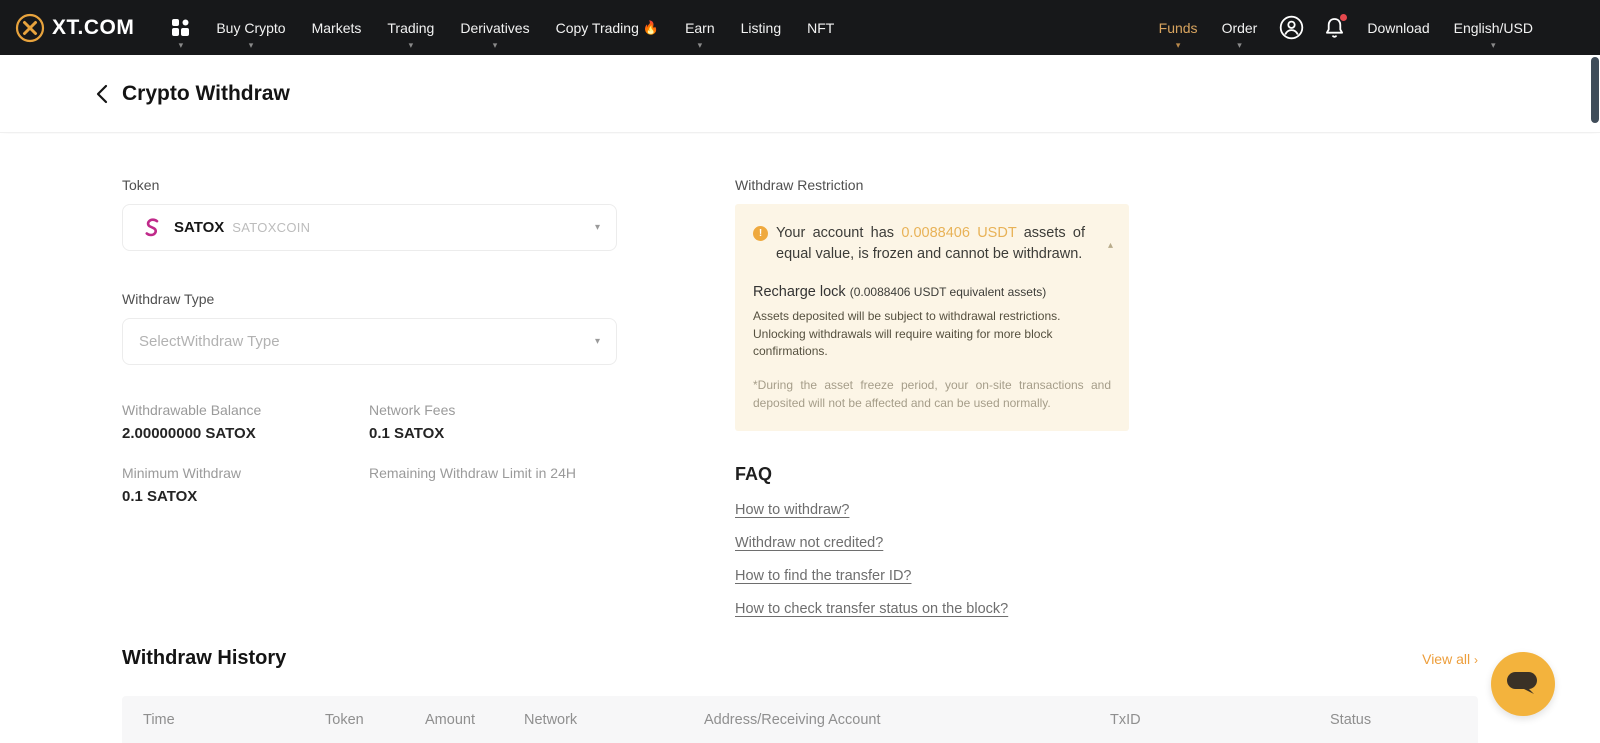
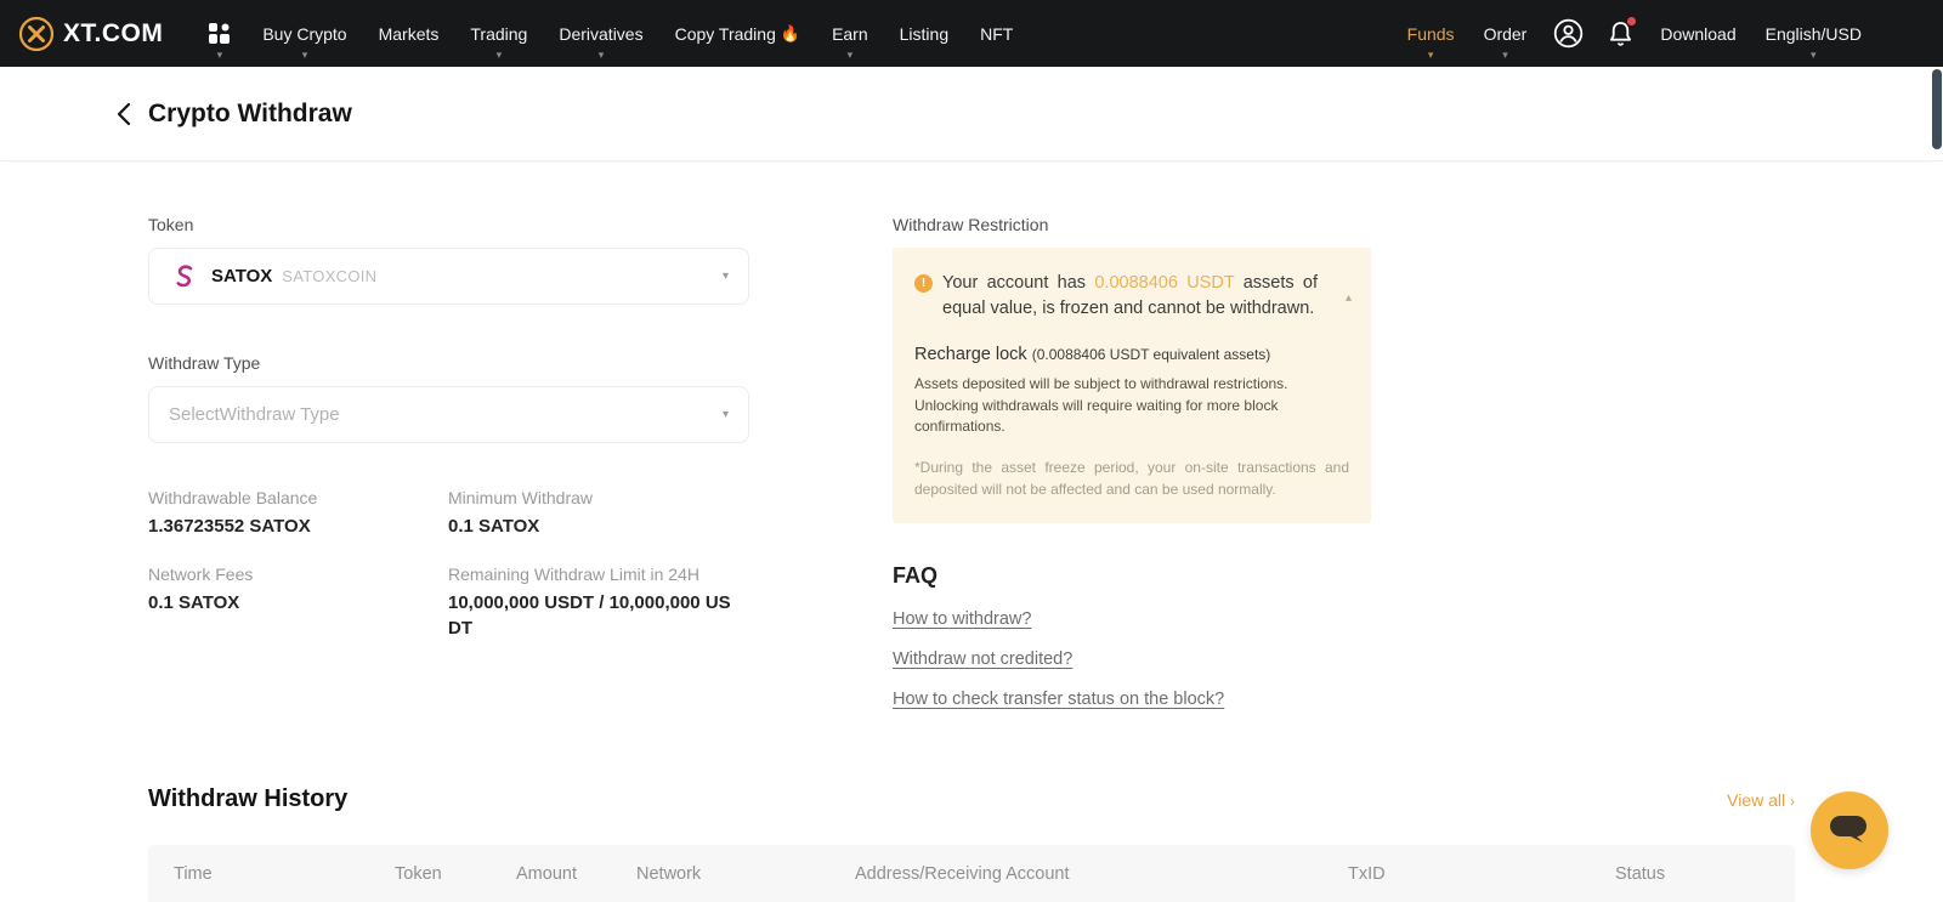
  XT.COM
  ▾
  Buy Crypto
  ▾
  Markets
  Trading
  ▾
  Derivatives
  ▾
  Copy Trading
  🔥
  Earn
  ▾
  Listing
  NFT
  Funds
  ▾
  Order
  ▾
  Download
  English/USD
  ▾
  Crypto Withdraw
  Token
  SATOX
  SATOXCOIN
  ▾
  Withdraw Type
  SelectWithdraw Type
  ▾
  Withdrawable Balance
- 2.00000000 SATOX
+ 1.36723552 SATOX
- Network Fees
+ Minimum Withdraw
  0.1 SATOX
- Minimum Withdraw
+ Network Fees
  0.1 SATOX
  Remaining Withdraw Limit in 24H
+ 10,000,000 USDT / 10,000,000 USDT
  Withdraw Restriction
  !
  Your account has 0.0088406 USDT assets of equal value, is frozen and cannot be withdrawn.
  ▴
  Recharge lock (0.0088406 USDT equivalent assets)
  Assets deposited will be subject to withdrawal restrictions. Unlocking withdrawals will require waiting for more block confirmations.
  *During the asset freeze period, your on-site transactions and deposited will not be affected and can be used normally.
  FAQ
  How to withdraw?
  Withdraw not credited?
- How to find the transfer ID?
  How to check transfer status on the block?
  Withdraw History
  View all ›
  Time
  Token
  Amount
  Network
  Address/Receiving Account
  TxID
  Status
